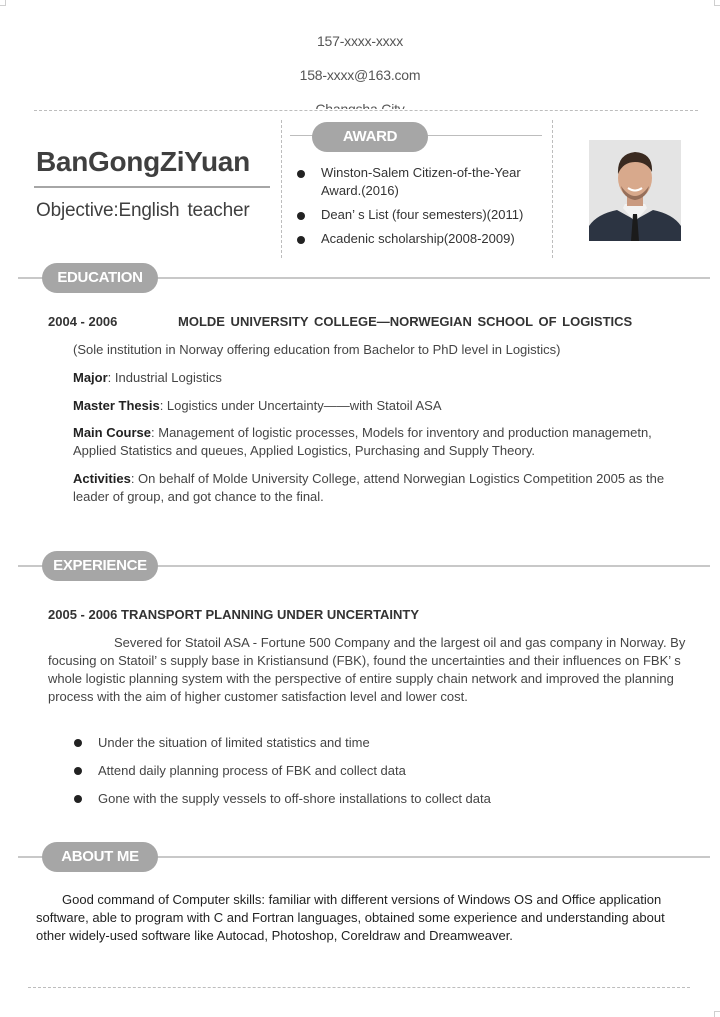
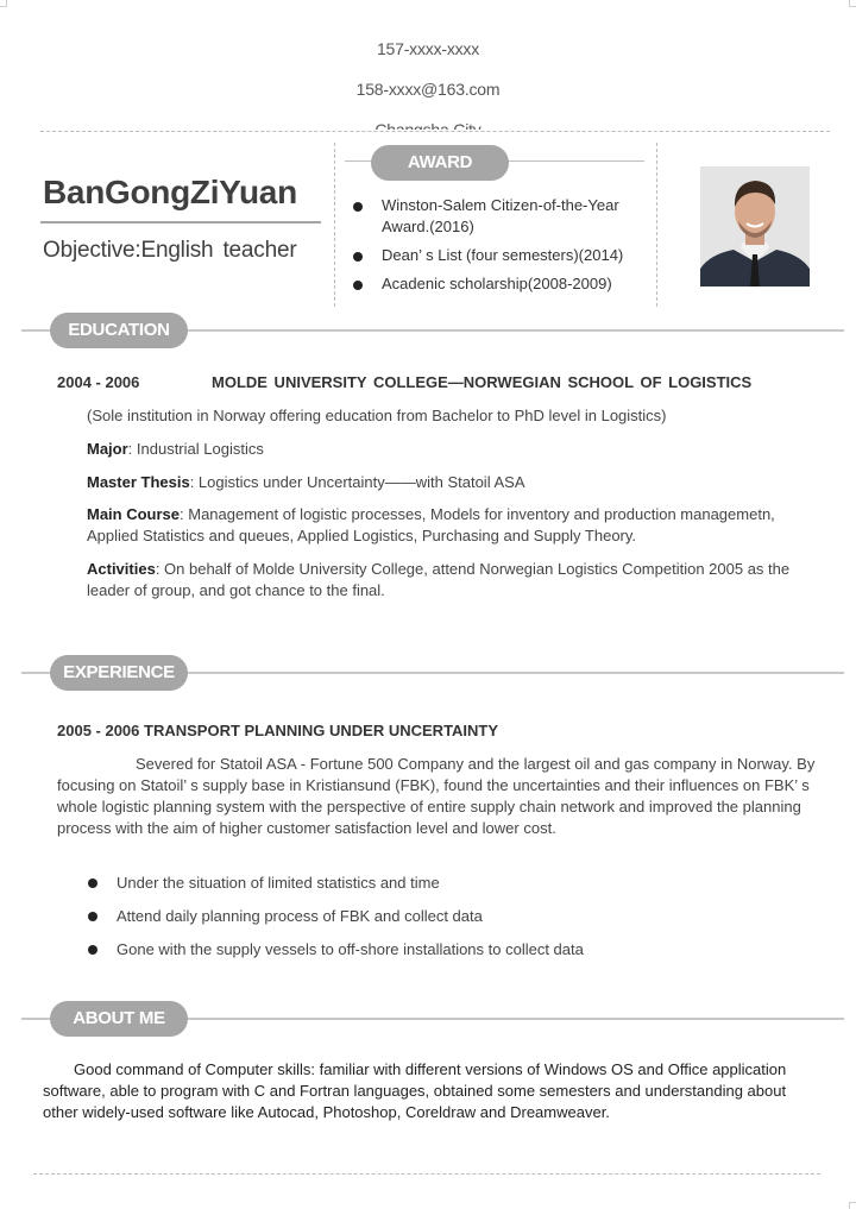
  157-xxxx-xxxx
  158-xxxx@163.com
  BanGongZiYuan
  Objective:English teacher
  AWARD
  Winston-Salem Citizen-of-the-Year Award.(2016)
- Dean’ s List (four semesters)(2011)
+ Dean’ s List (four semesters)(2014)
  Acadenic scholarship(2008-2009)
  EDUCATION
  2004 - 2006
  MOLDE UNIVERSITY COLLEGE—NORWEGIAN SCHOOL OF LOGISTICS
  (Sole institution in Norway offering education from Bachelor to PhD level in Logistics)
  Major: Industrial Logistics
  Master Thesis: Logistics under Uncertainty——with Statoil ASA
  Main Course: Management of logistic processes, Models for inventory and production managemetn, Applied Statistics and queues, Applied Logistics, Purchasing and Supply Theory.
  Activities: On behalf of Molde University College, attend Norwegian Logistics Competition 2005 as the leader of group, and got chance to the final.
  EXPERIENCE
  2005 - 2006 TRANSPORT PLANNING UNDER UNCERTAINTY
  Severed for Statoil ASA - Fortune 500 Company and the largest oil and gas company in Norway. By focusing on Statoil’ s supply base in Kristiansund (FBK), found the uncertainties and their influences on FBK’ s whole logistic planning system with the perspective of entire supply chain network and improved the planning process with the aim of higher customer satisfaction level and lower cost.
  Under the situation of limited statistics and time
  Attend daily planning process of FBK and collect data
  Gone with the supply vessels to off-shore installations to collect data
  ABOUT ME
- Good command of Computer skills: familiar with different versions of Windows OS and Office application software, able to program with C and Fortran languages, obtained some experience and understanding about other widely-used software like Autocad, Photoshop, Coreldraw and Dreamweaver.
+ Good command of Computer skills: familiar with different versions of Windows OS and Office application software, able to program with C and Fortran languages, obtained some semesters and understanding about other widely-used software like Autocad, Photoshop, Coreldraw and Dreamweaver.
